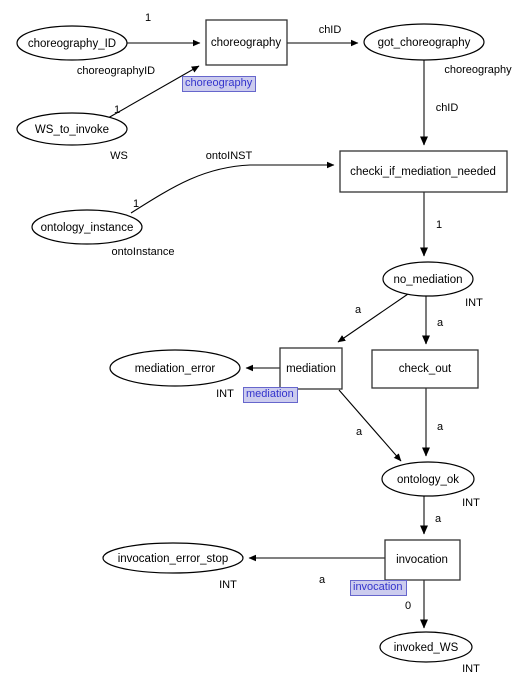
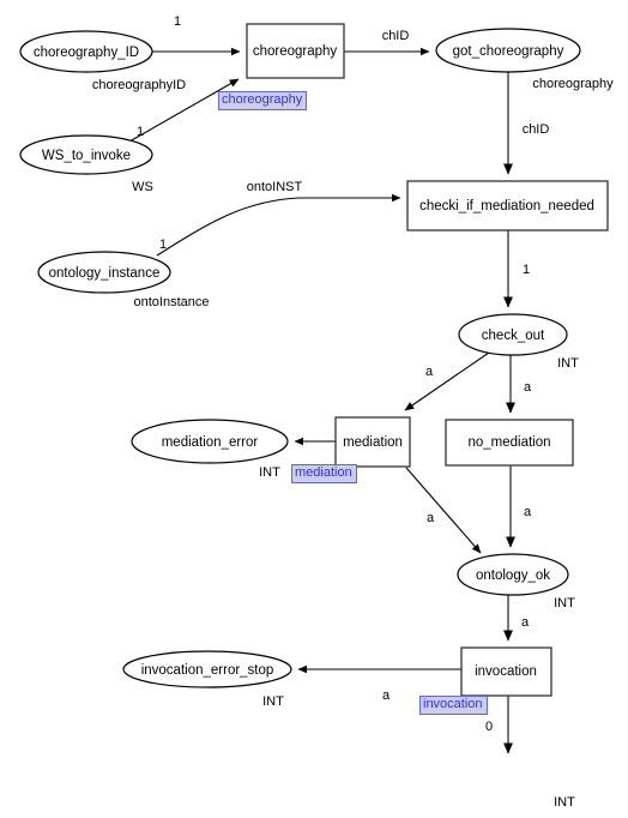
  choreography_ID
  choreography
  got_choreography
  WS_to_invoke
  checki_if_mediation_needed
  ontology_instance
- no_mediation
+ check_out
  mediation_error
  mediation
- check_out
+ no_mediation
  ontology_ok
  invocation_error_stop
  invocation
- invoked_WS
  1
  chID
  1
  chID
  ontoINST
  1
  1
  a
  a
  a
  a
  a
  a
  0
  choreographyID
  choreography
  WS
  ontoInstance
  INT
  INT
  INT
  INT
  INT
  choreography
  mediation
  invocation
